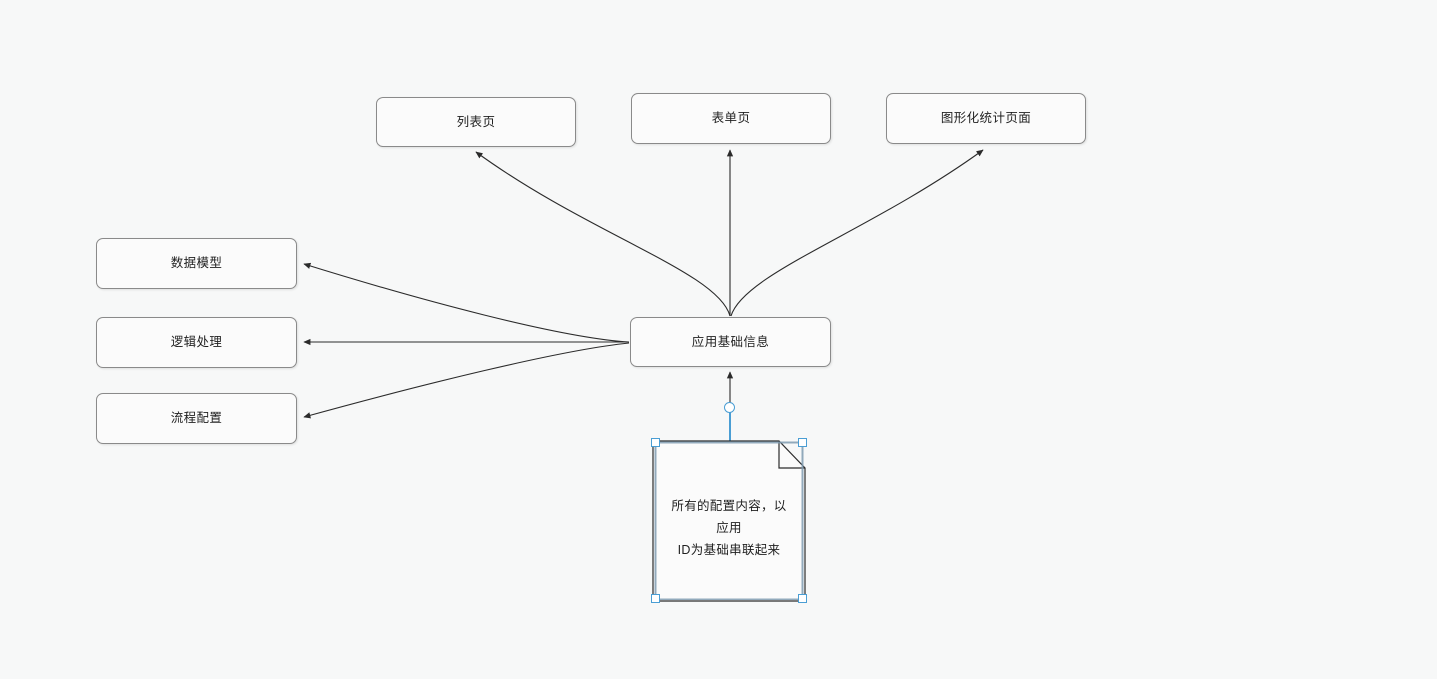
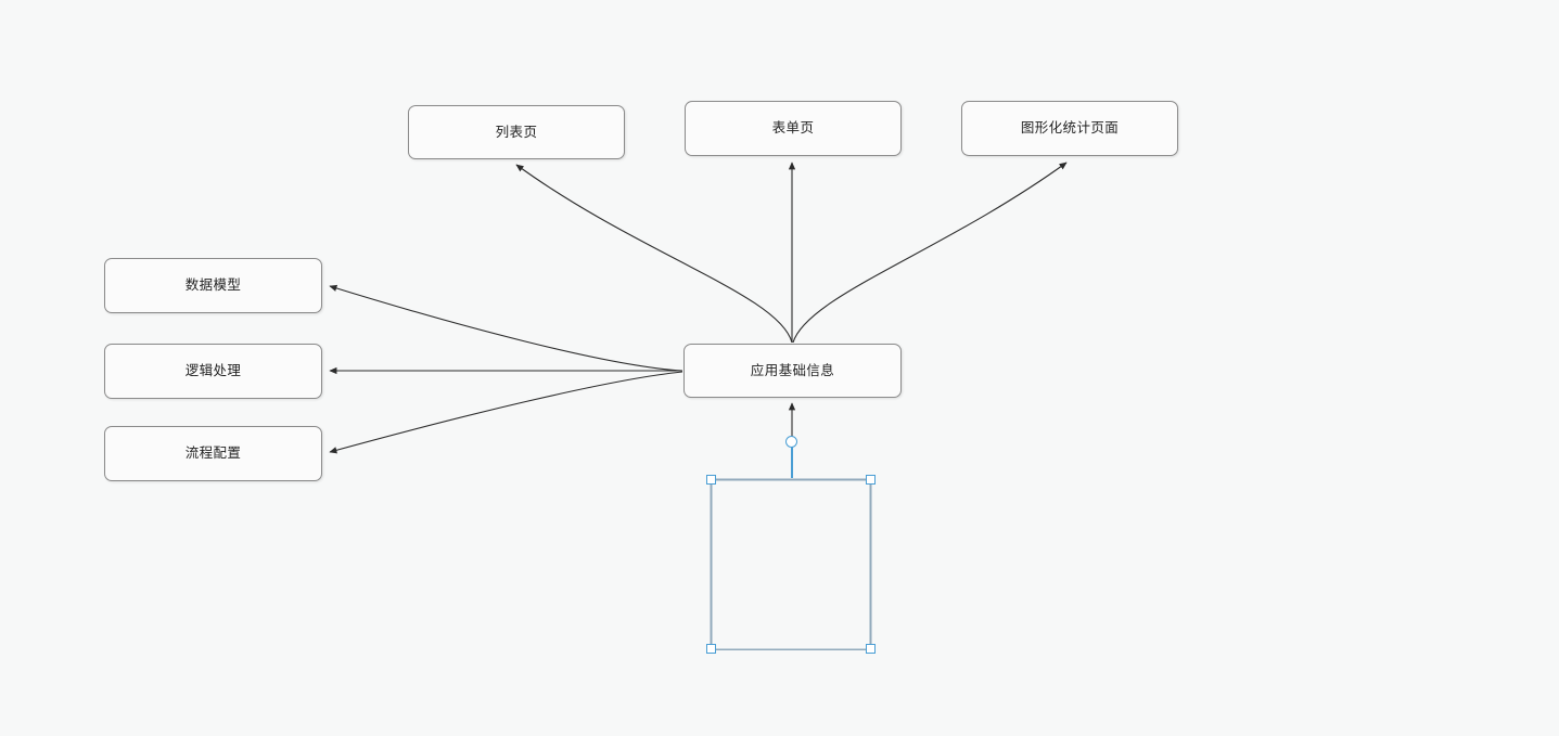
  列表页
  表单页
  图形化统计页面
  数据模型
  逻辑处理
  流程配置
  应用基础信息
- 所有的配置内容，以应用
- ID为基础串联起来
